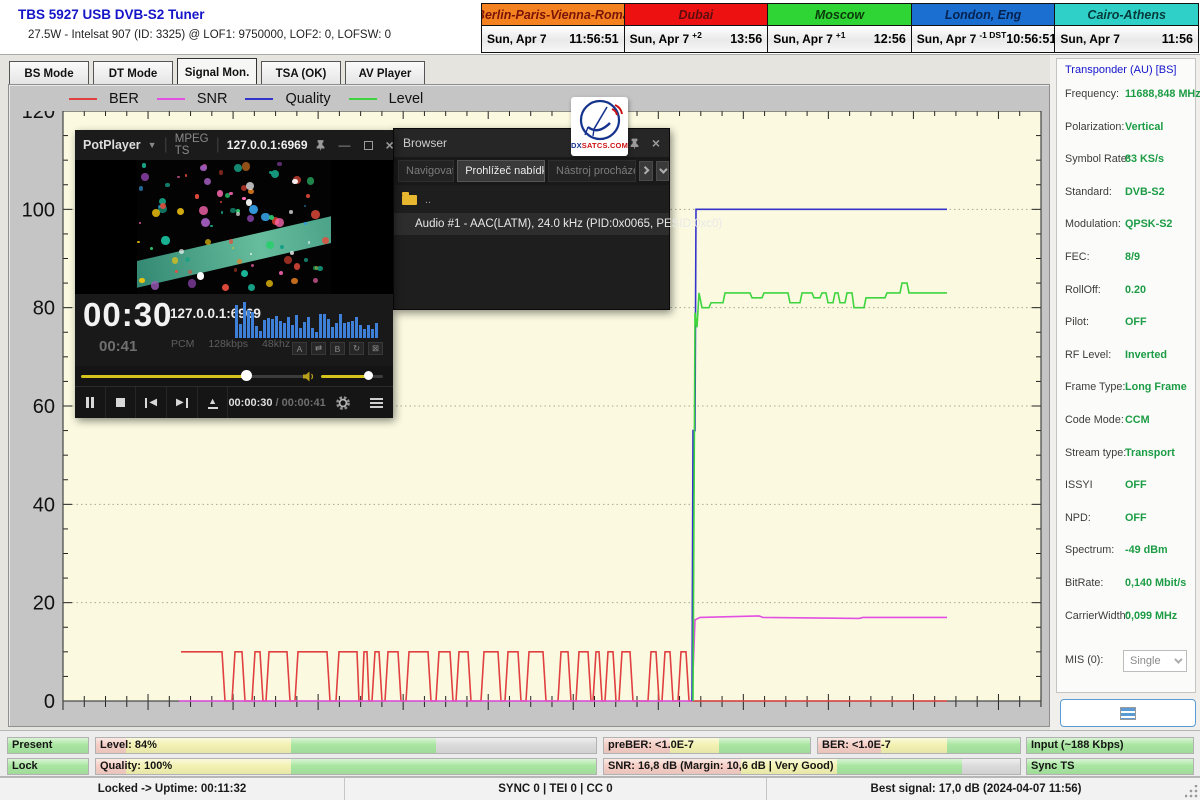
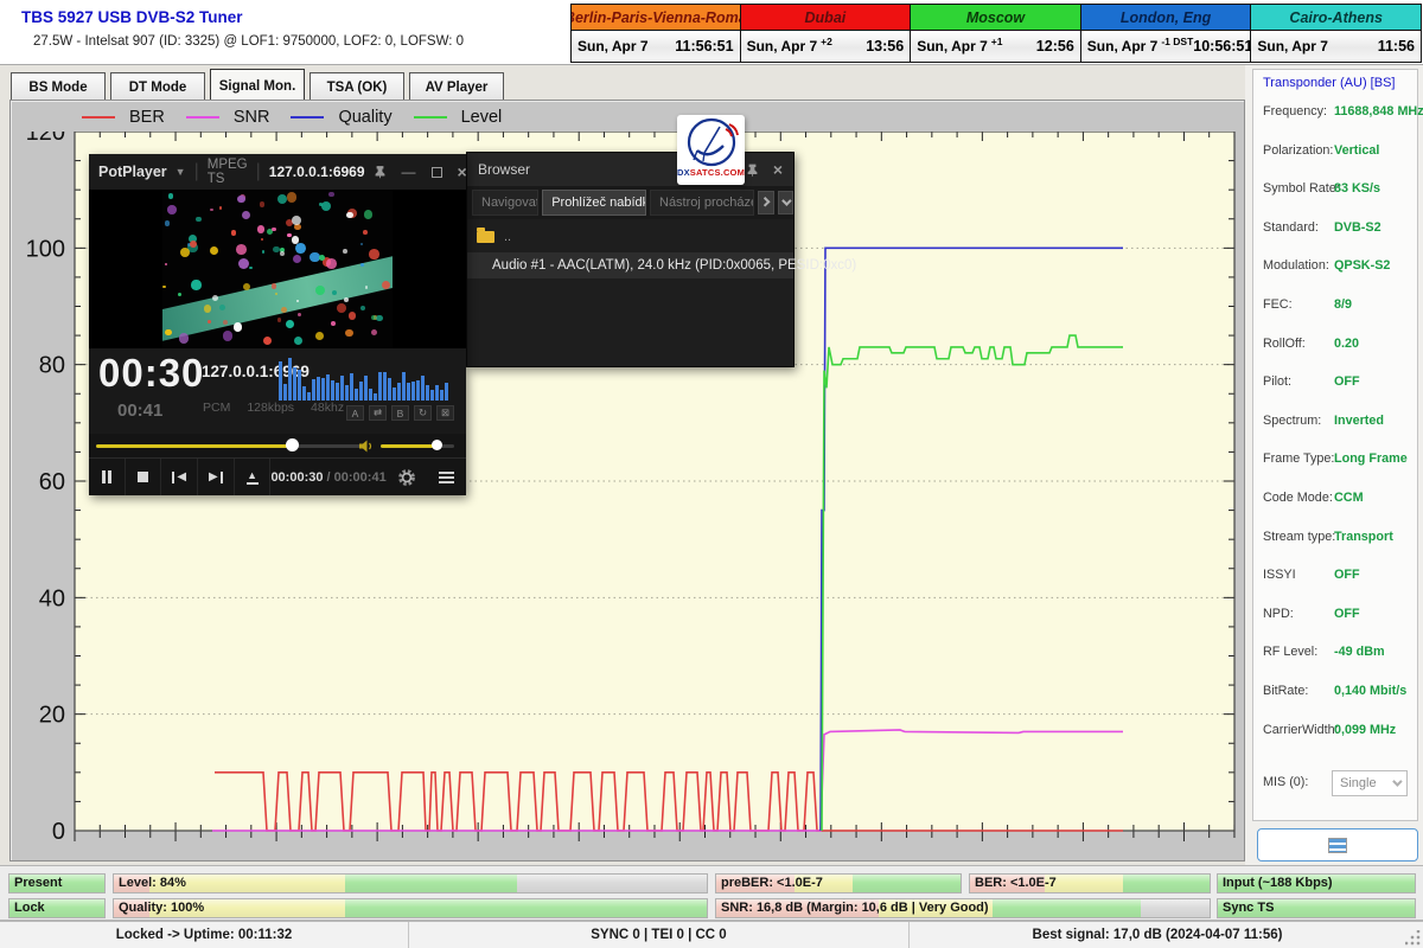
  TBS 5927 USB DVB-S2 Tuner
  27.5W - Intelsat 907 (ID: 3325) @ LOF1: 9750000, LOF2: 0, LOFSW: 0
  erlin-Paris-Vienna-Rom
  Sun, Apr 7
  11:56:51
  Dubai
  Sun, Apr 7
  +2
  13:56
  Moscow
  Sun, Apr 7
  +1
  12:56
  London, Eng
  Sun, Apr 7
  -1 DST
  10:56:51
  Cairo-Athens
  Sun, Apr 7
  11:56
  BS Mode
  DT Mode
  Signal Mon.
  TSA (OK)
  AV Player
  BER
  SNR
  Quality
  Level
  0
  20
  40
  60
  80
  100
  120
  Browser
  ×
  Navigovat
  Prohlížeč nabídk
  ..
  Audio #1 - AAC(LATM), 24.0 kHz (PID:0x0065, PESID:0xc0)
  PotPlayer
  ▼
  |
  MPEG TS
  |
  127.0.0.1:6969
  —
  ×
  00:30
  00:41
  127.0.0.1:9
  PCM
  128kbps
  48khz
  A
  ⇄
  B
  ↻
  ⊠
  ◀
  ▶
  ▲
  00:00:30 / 00:00:41
  DXSATCS.COM
  Transponder (AU) [BS]
  Frequency:
  11688,848 MHz
  Polarization:
  Vertical
  Symbol Rate:
  83 KS/s
  Standard:
  DVB-S2
  Modulation:
  QPSK-S2
  FEC:
  8/9
  RollOff:
  0.20
  Pilot:
  OFF
- RF Level:
+ Spectrum:
  Inverted
  Frame Type:
  Long Frame
  Code Mode:
  CCM
  Stream type:
  Transport
  ISSYI
  OFF
  NPD:
  OFF
- Spectrum:
+ RF Level:
  -49 dBm
  BitRate:
  0,140 Mbit/s
  CarrierWidth:
  0,099 MHz
  MIS (0):
  Single
  Present
  Level: 84%
  preBER: <1.0E-7
  BER: <1.0E-7
  Input (~188 Kbps)
  Lock
  Quality: 100%
  SNR: 16,8 dB (Margin: 10,6 dB | Very Good)
  Sync TS
  Locked -> Uptime: 00:11:32
  SYNC 0 | TEI 0 | CC 0
  Best signal: 17,0 dB (2024-04-07 11:56)
